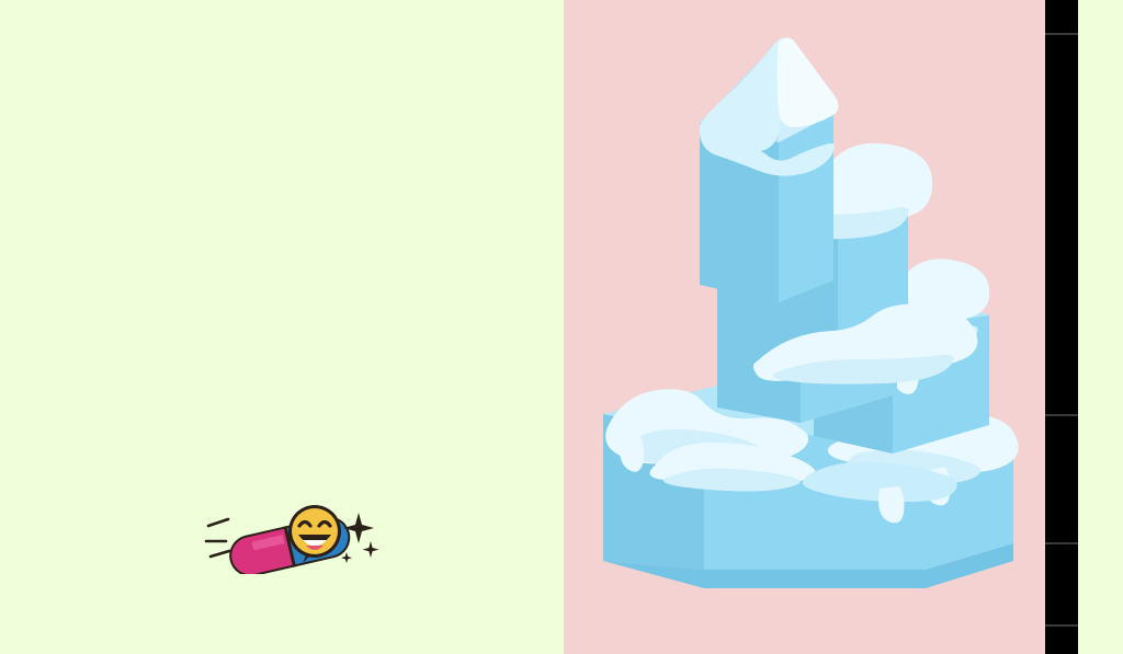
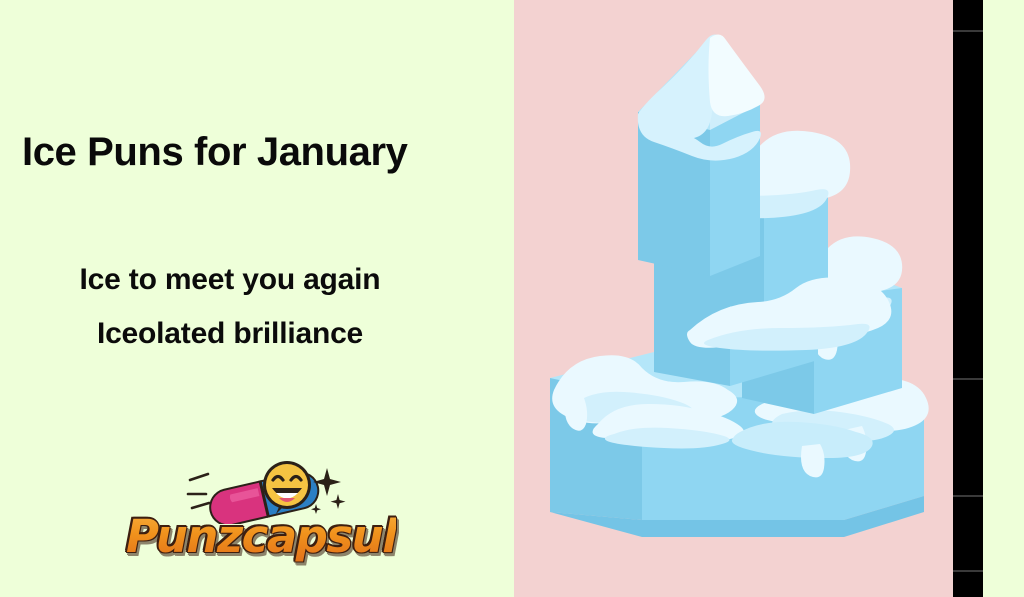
+ Ice Puns for January
+ Ice to meet you again
+ Iceolated brilliance
+ Punzcapsule
